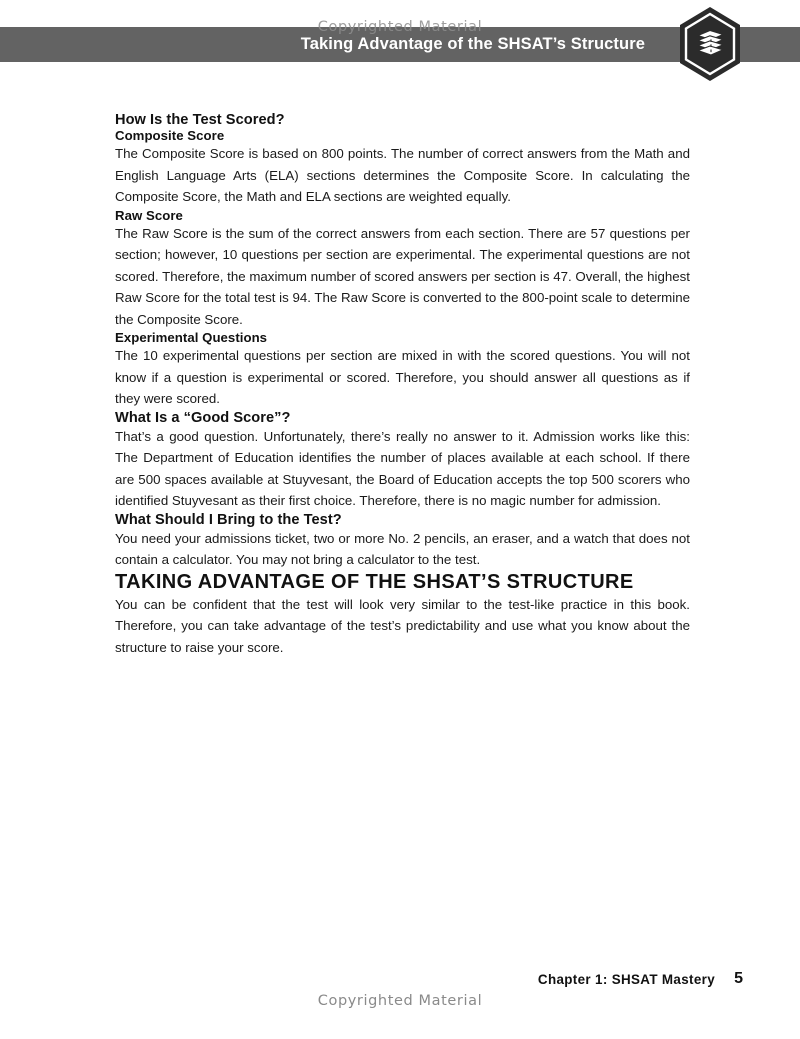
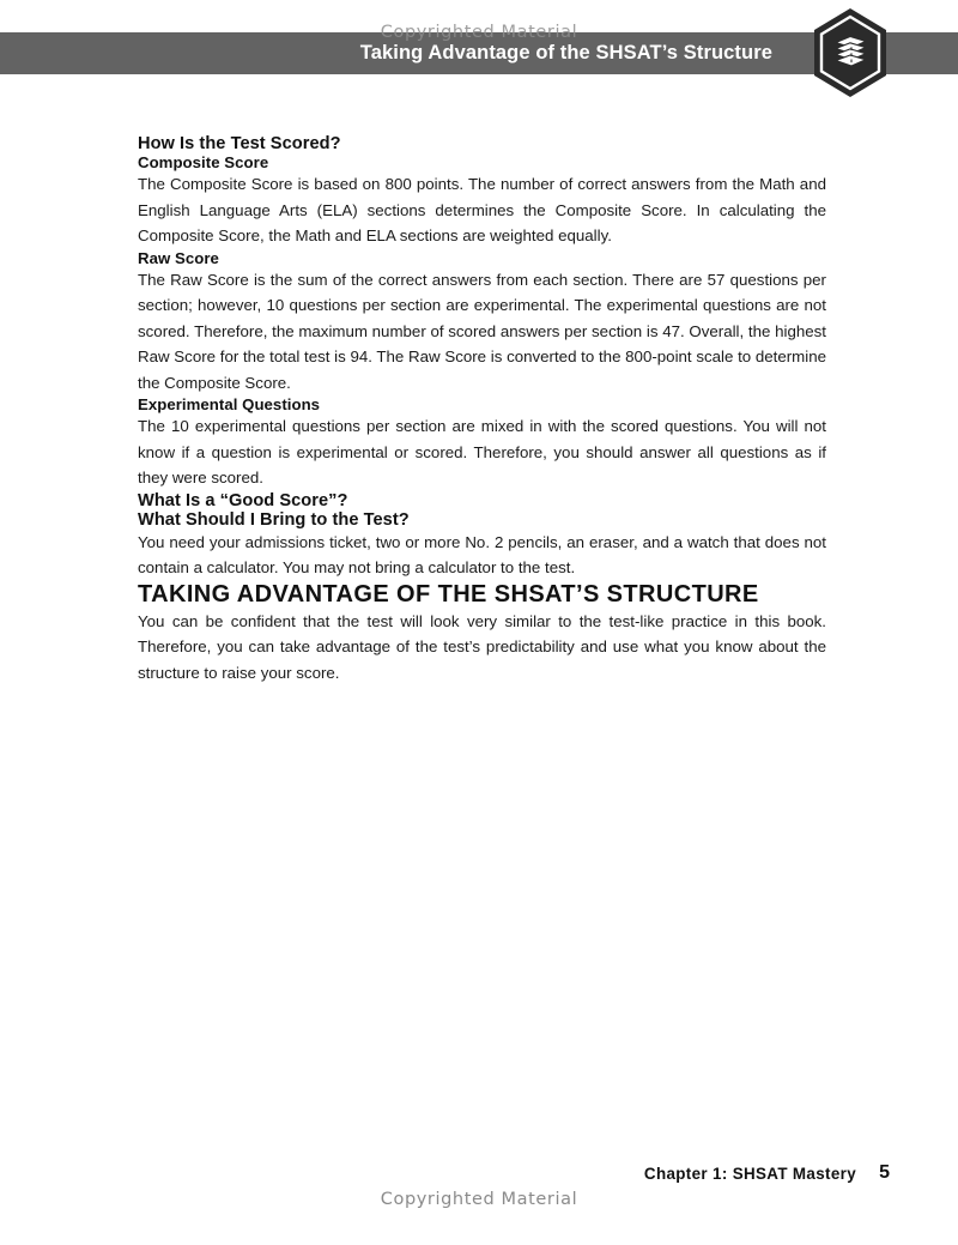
  Taking Advantage of the SHSAT’s Structure
  Copyrighted Material
  How Is the Test Scored?
  Composite Score
  The Composite Score is based on 800 points. The number of correct answers from the Math and English Language Arts (ELA) sections determines the Composite Score. In calculating the Composite Score, the Math and ELA sections are weighted equally.
  Raw Score
  The Raw Score is the sum of the correct answers from each section. There are 57 questions per section; however, 10 questions per section are experimental. The experimental questions are not scored. Therefore, the maximum number of scored answers per section is 47. Overall, the highest Raw Score for the total test is 94. The Raw Score is converted to the 800-point scale to determine the Composite Score.
  Experimental Questions
  The 10 experimental questions per section are mixed in with the scored questions. You will not know if a question is experimental or scored. Therefore, you should answer all questions as if they were scored.
  What Is a “Good Score”?
- That’s a good question. Unfortunately, there’s really no answer to it. Admission works like this: The Department of Education identifies the number of places available at each school. If there are 500 spaces available at Stuyvesant, the Board of Education accepts the top 500 scorers who identified Stuyvesant as their first choice. Therefore, there is no magic number for admission.
  What Should I Bring to the Test?
  You need your admissions ticket, two or more No. 2 pencils, an eraser, and a watch that does not contain a calculator. You may not bring a calculator to the test.
  TAKING ADVANTAGE OF THE SHSAT’S STRUCTURE
  You can be confident that the test will look very similar to the test-like practice in this book. Therefore, you can take advantage of the test’s predictability and use what you know about the structure to raise your score.
  Chapter 1: SHSAT Mastery
  5
  Copyrighted Material
